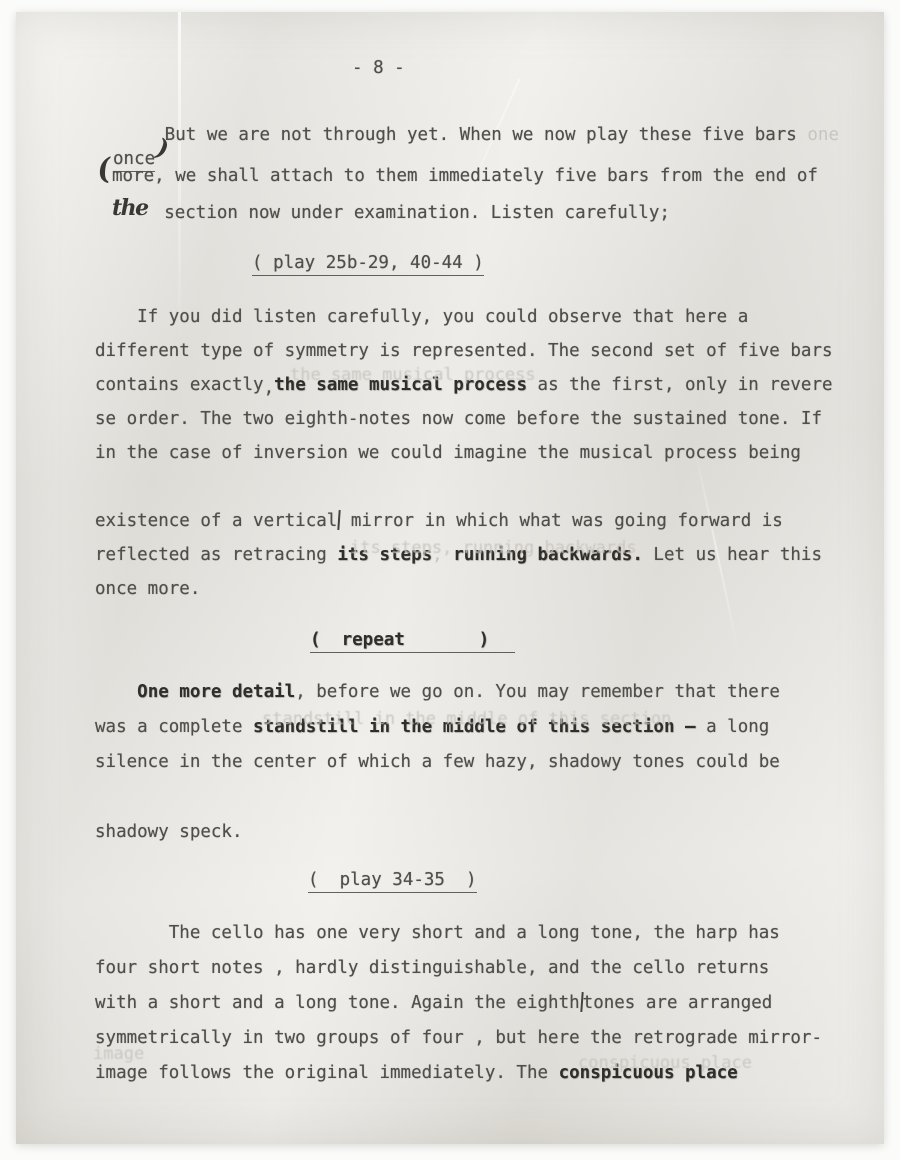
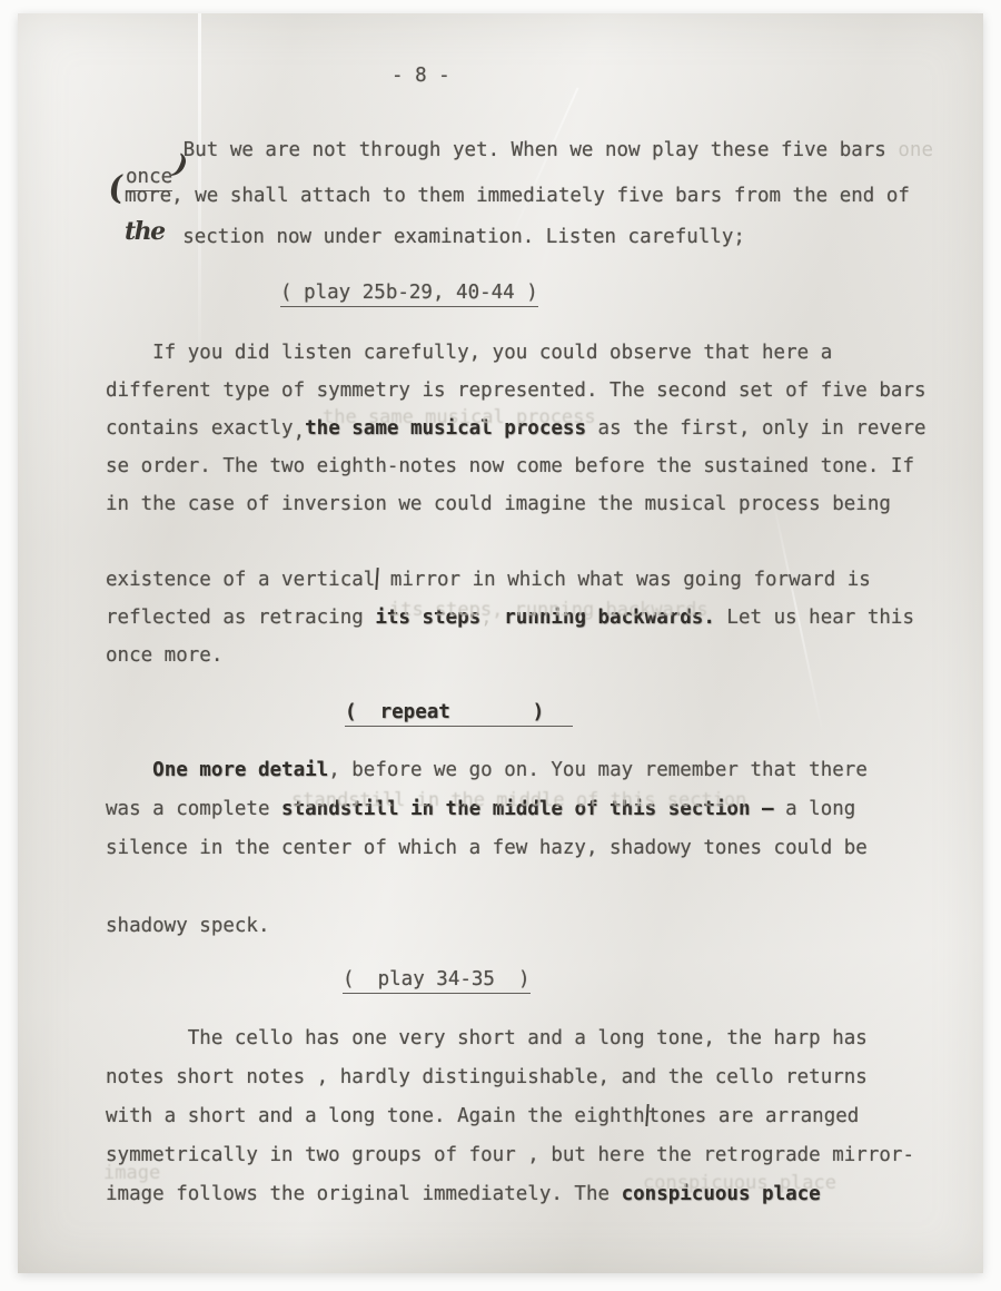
  - 8 -
  But we are not through yet. When we now play these five bars one
  more, we shall attach to them immediately five bars from the end of
  the section now under examination. Listen carefully;
  ( play 25b-29, 40-44 )
  If you did listen carefully, you could observe that here a
  different type of symmetry is represented. The second set of five bars
  contains exactly,the same musical process as the first, only in revere
  se order. The two eighth-notes now come before the sustained tone. If
  in the case of inversion we could imagine the musical process being
  existence of a vertical mirror in which what was going forward is
  reflected as retracing its steps, running backwards. Let us hear this
  once more.
  ( repeat )
  One more detail, before we go on. You may remember that there
  was a complete standstill in the middle of this section – a long
  silence in the center of which a few hazy, shadowy tones could be
  shadowy speck.
  ( play 34-35 )
  The cello has one very short and a long tone, the harp has
- four short notes , hardly distinguishable, and the cello returns
+ notes short notes , hardly distinguishable, and the cello returns
  with a short and a long tone. Again the eighth tones are arranged
  symmetrically in two groups of four , but here the retrograde mirror-
  image follows the original immediately. The conspicuous place
  the same musical process
  its steps, running backwards
  standstill in the middle of this section
  image
  conspicuous place
